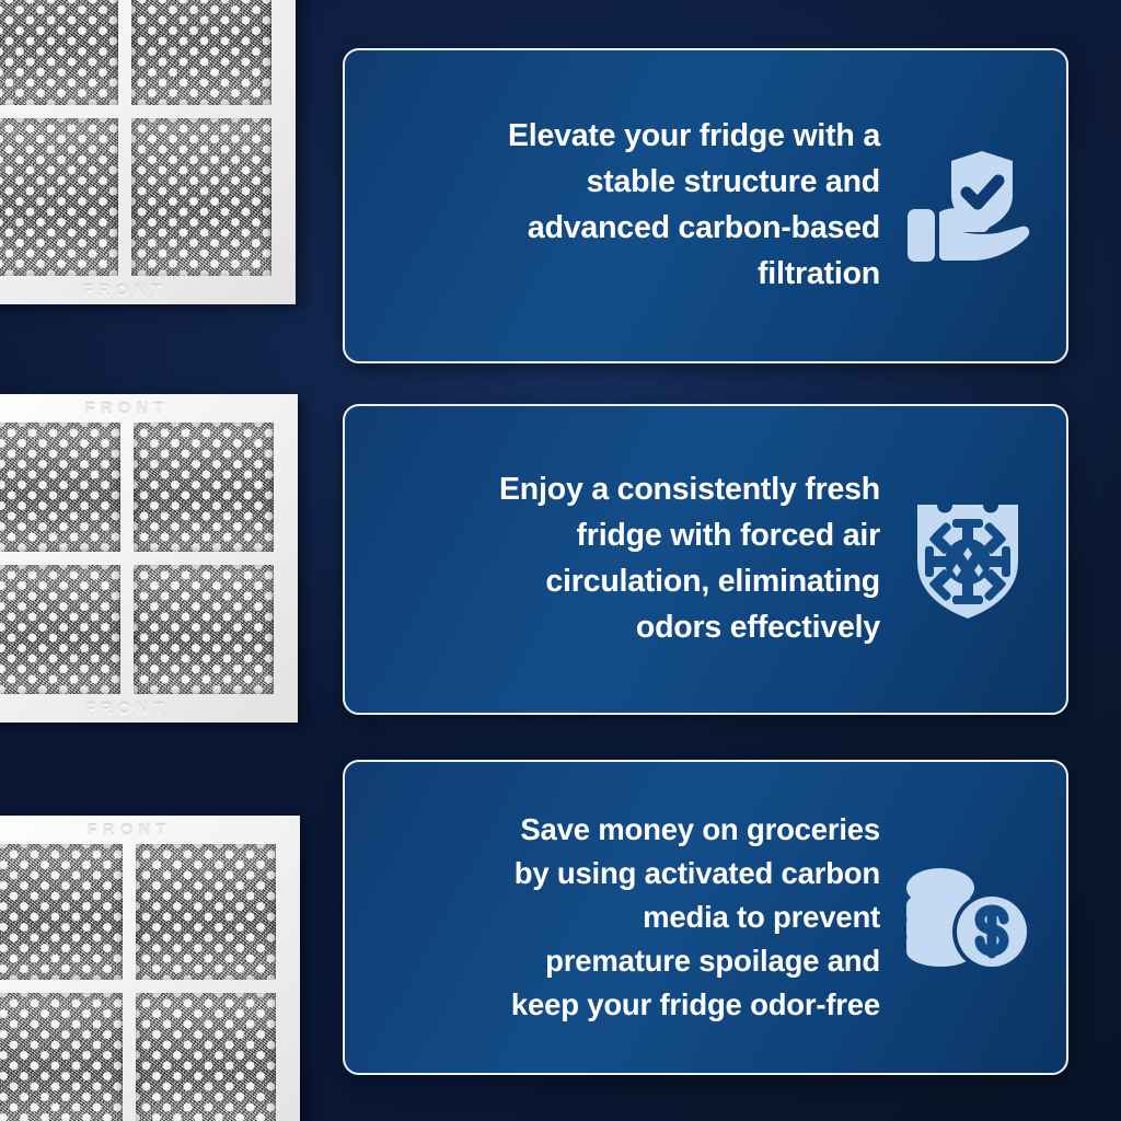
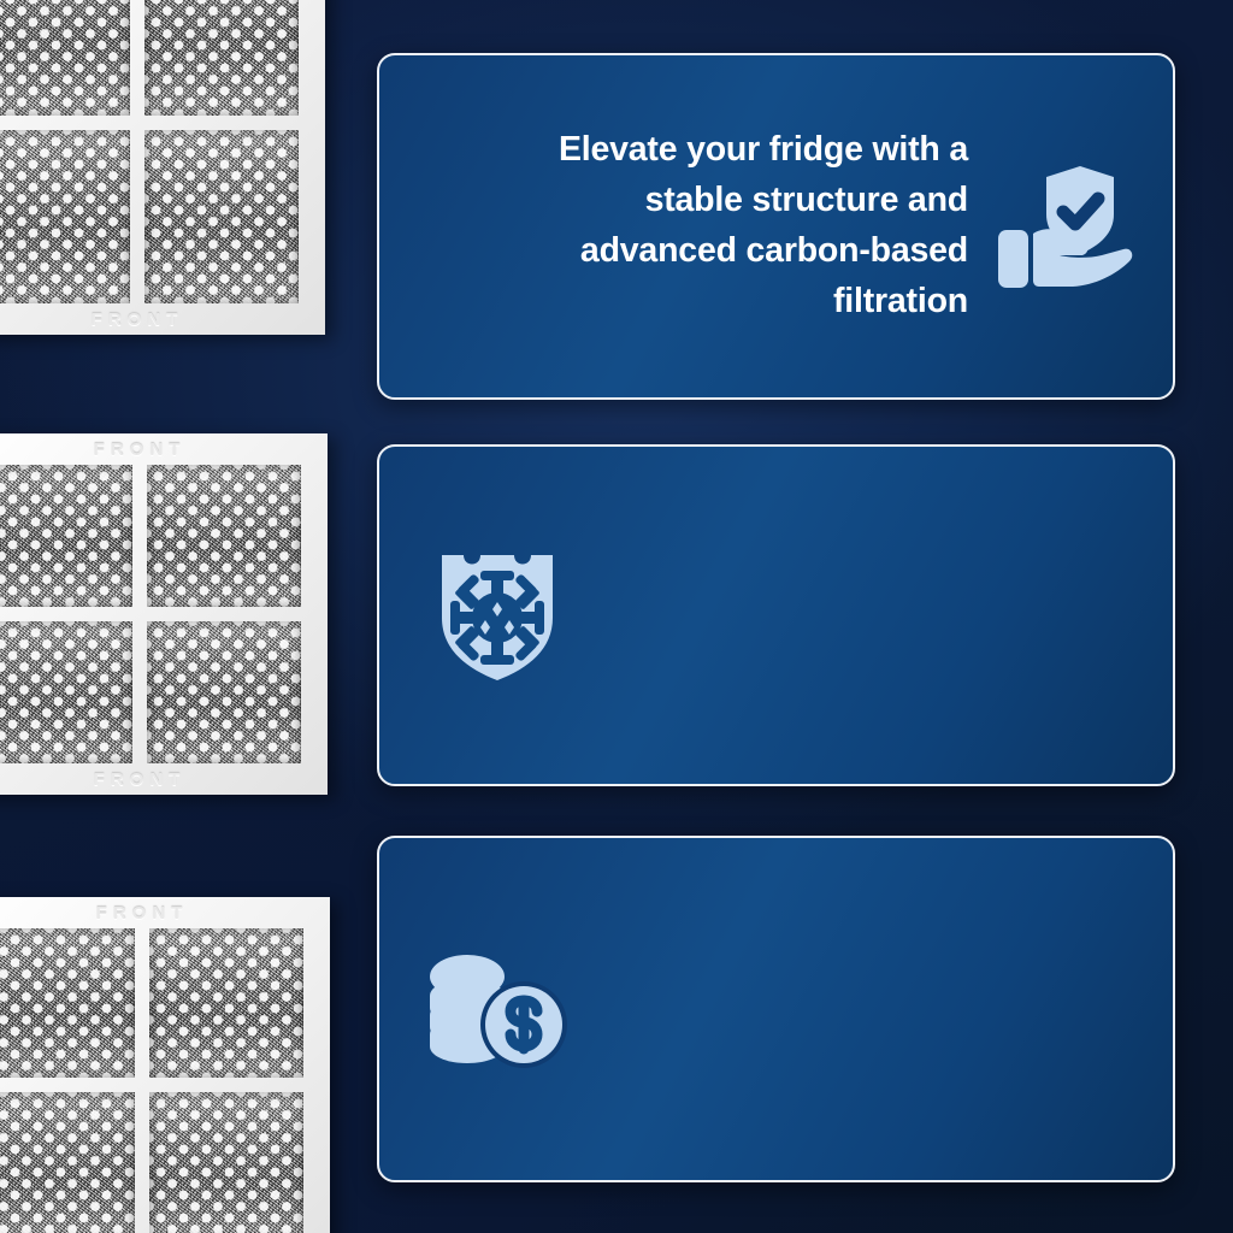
  FRONT
  FRONT
  FRONT
  FRONT
  Elevate your fridge with a
  stable structure and
  advanced carbon-based
  filtration
- Enjoy a consistently fresh
- fridge with forced air
- circulation, eliminating
- odors effectively
- Save money on groceries
- by using activated carbon
- media to prevent
- premature spoilage and
- keep your fridge odor-free
